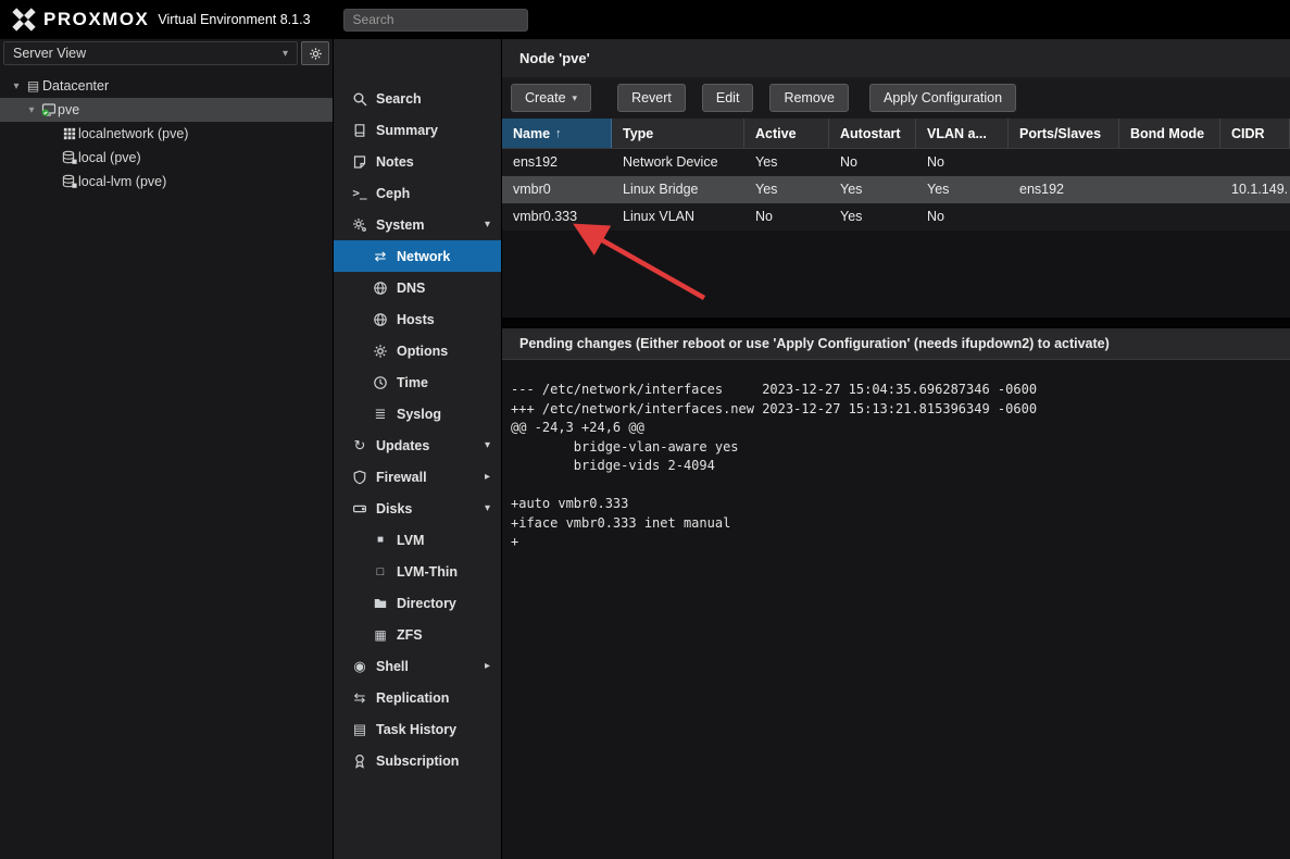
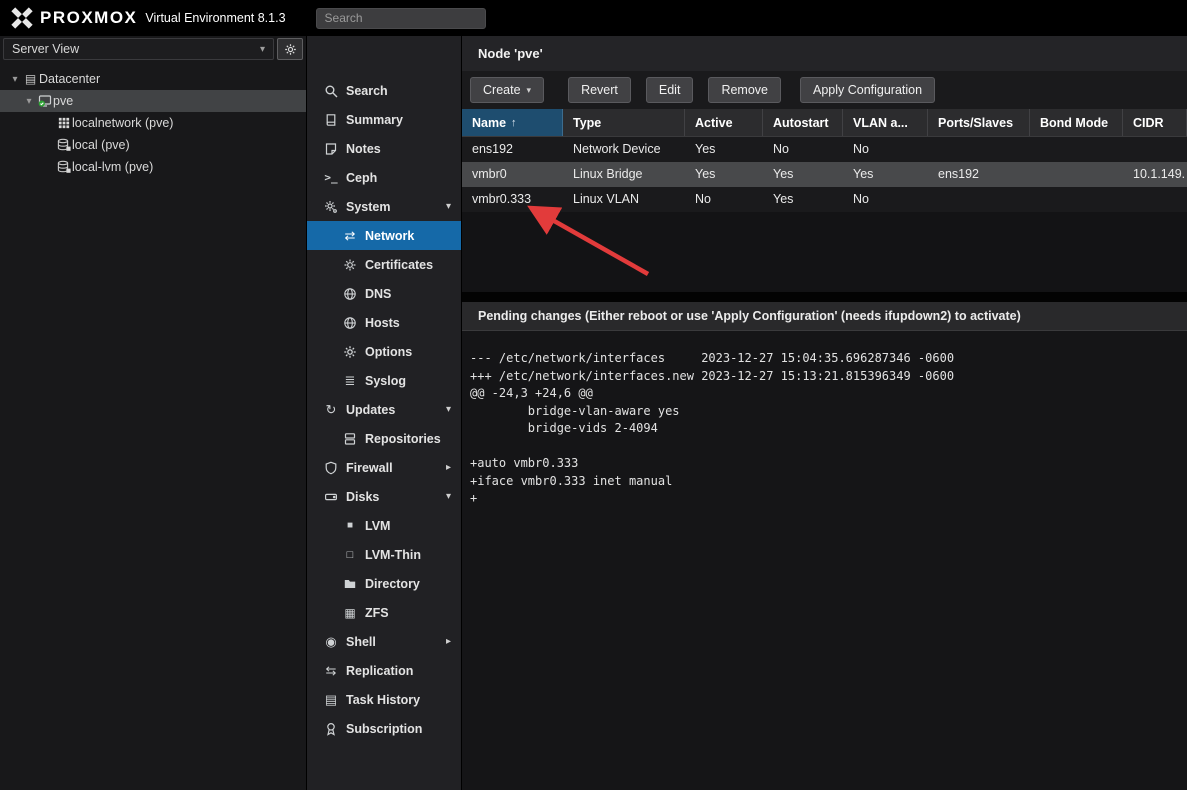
  PROXMOX
  Virtual Environment 8.1.3
  Search
  Server View
  ▾
  ▾
  ▤
  Datacenter
  ▾
  pve
  localnetwork (pve)
  local (pve)
  local-lvm (pve)
  Search
  Summary
  Notes
  >_
  Ceph
  System
  ▾
  ⇄
  Network
+ Certificates
  DNS
  Hosts
  Options
- Time
  ≣
  Syslog
  ↻
  Updates
  ▾
+ Repositories
  Firewall
  ▸
  Disks
  ▾
  ■
  LVM
  □
  LVM-Thin
  Directory
  ▦
  ZFS
  ◉
  Shell
  ▸
  ⇆
  Replication
  ▤
  Task History
  Subscription
  Node 'pve'
  Create
  ▾
  Revert
  Edit
  Remove
  Apply Configuration
  Name
  ↑
  Type
  Active
  Autostart
  VLAN a...
  Ports/Slaves
  Bond Mode
  CIDR
  ens192
  Network Device
  Yes
  No
  No
  vmbr0
  Linux Bridge
  Yes
  Yes
  Yes
  ens192
  10.1.149.
  vmbr0.333
  Linux VLAN
  No
  Yes
  No
  Pending changes (Either reboot or use 'Apply Configuration' (needs ifupdown2) to activate)
  --- /etc/network/interfaces 2023-12-27 15:04:35.696287346 -0600
  +++ /etc/network/interfaces.new 2023-12-27 15:13:21.815396349 -0600
  @@ -24,3 +24,6 @@
  bridge-vlan-aware yes
  bridge-vids 2-4094
  +auto vmbr0.333
  +iface vmbr0.333 inet manual
  +
